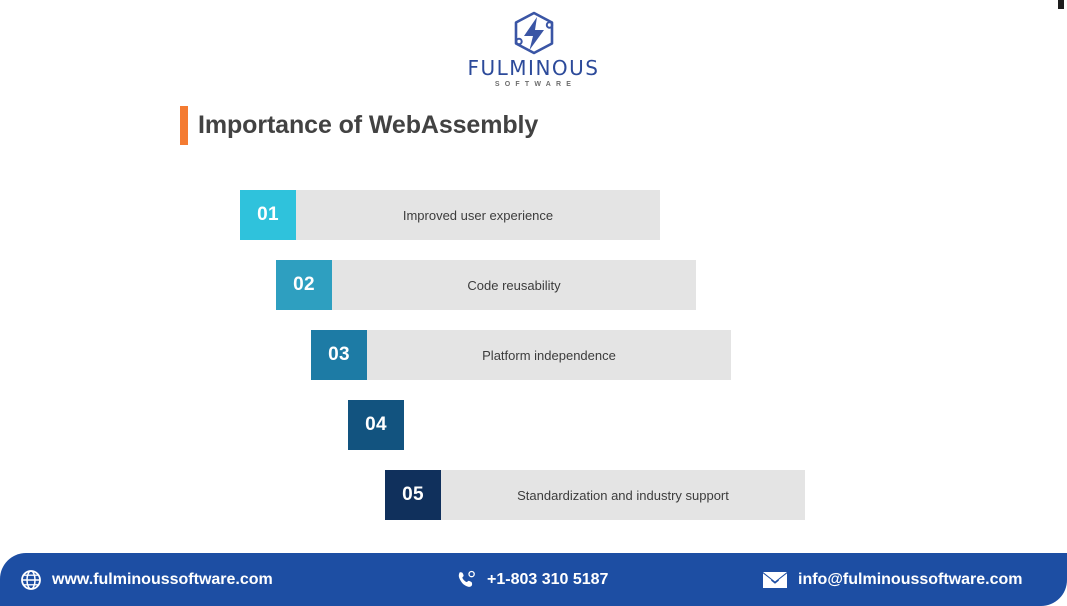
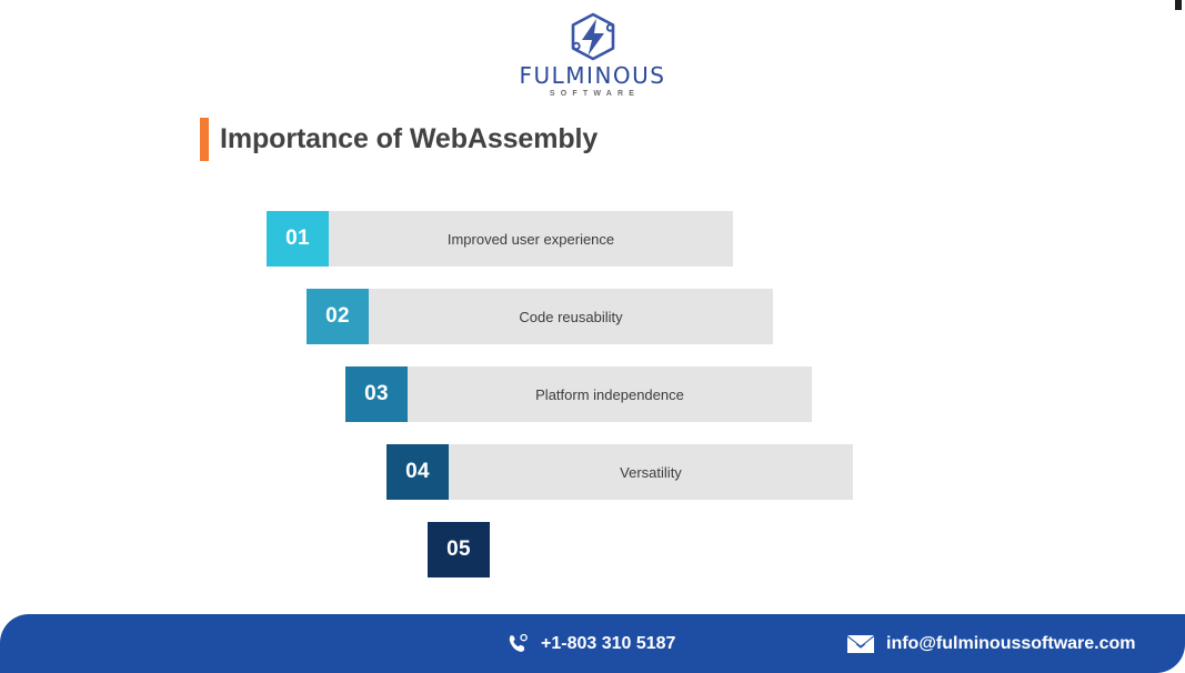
  FULMINOUS
  Importance of WebAssembly
  01
  Improved user experience
  02
  Code reusability
  03
  Platform independence
  04
+ Versatility
  05
- Standardization and industry support
- www.fulminoussoftware.com
  +1-803 310 5187
  info@fulminoussoftware.com
